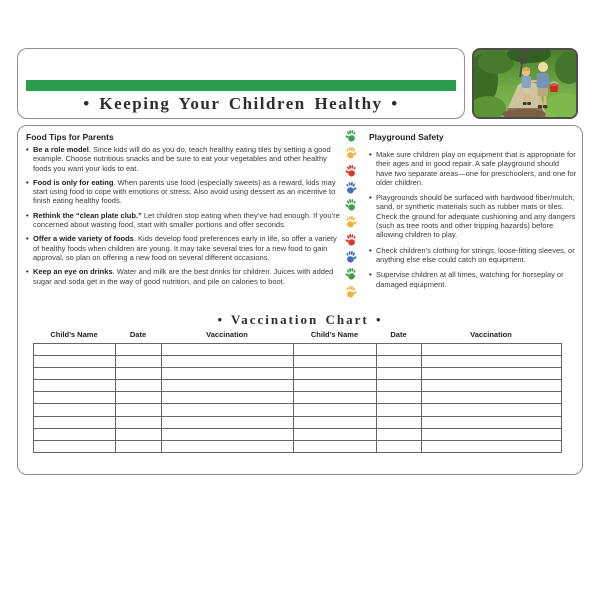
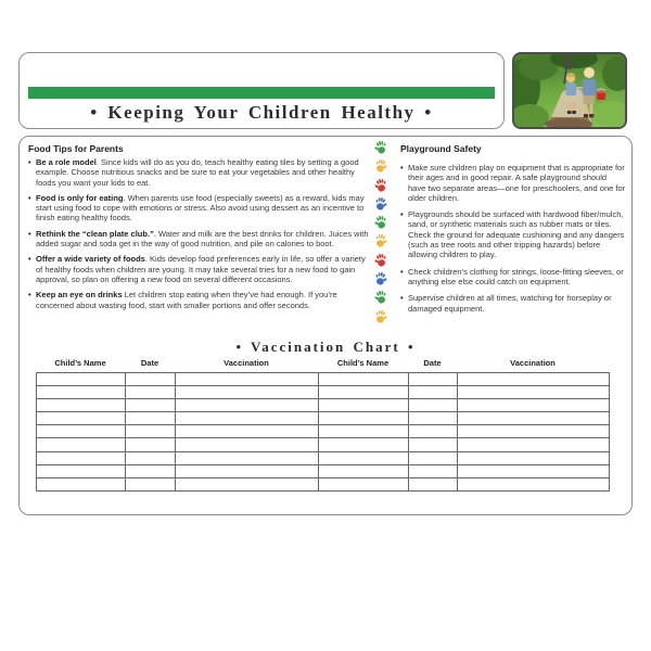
  • Keeping Your Children Healthy •
  Food Tips for Parents
  •
  Be a role model. Since kids will do as you do, teach healthy eating tiles by setting a good example. Choose nutritious snacks and be sure to eat your vegetables and other healthy foods you want your kids to eat.
  •
  Food is only for eating. When parents use food (especially sweets) as a reward, kids may start using food to cope with emotions or stress. Also avoid using dessert as an incentive to finish eating healthy foods.
  •
- Rethink the “clean plate club.” Let children stop eating when they’ve had enough. If you’re concerned about wasting food, start with smaller portions and offer seconds.
+ Rethink the “clean plate club.”. Water and milk are the best drinks for children. Juices with added sugar and soda get in the way of good nutrition, and pile on calories to boot.
  •
  Offer a wide variety of foods. Kids develop food preferences early in life, so offer a variety of healthy foods when children are young. It may take several tries for a new food to gain approval, so plan on offering a new food on several different occasions.
  •
- Keep an eye on drinks. Water and milk are the best drinks for children. Juices with added sugar and soda get in the way of good nutrition, and pile on calories to boot.
+ Keep an eye on drinks Let children stop eating when they’ve had enough. If you’re concerned about wasting food, start with smaller portions and offer seconds.
  Playground Safety
  •
  Make sure children play on equipment that is appropriate for their ages and in good repair. A safe playground should have two separate areas—one for preschoolers, and one for older children.
  •
  Playgrounds should be surfaced with hardwood fiber/mulch, sand, or synthetic materials such as rubber mats or tiles. Check the ground for adequate cushioning and any dangers (such as tree roots and other tripping hazards) before allowing children to play.
  •
  Check children’s clothing for strings, loose-fitting sleeves, or anything else else could catch on equipment.
  •
  Supervise children at all times, watching for horseplay or damaged equipment.
  • Vaccination Chart •
  Child’s Name
  Date
  Vaccination
  Child’s Name
  Date
  Vaccination
